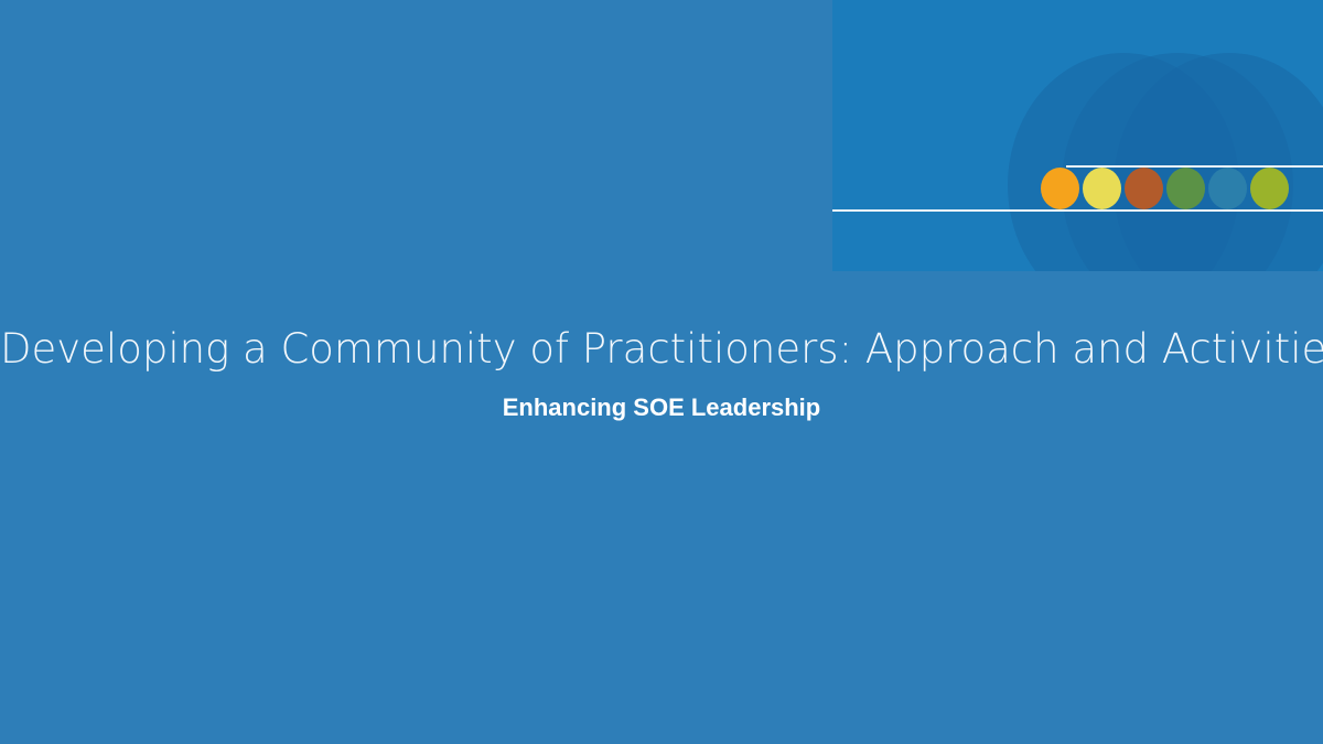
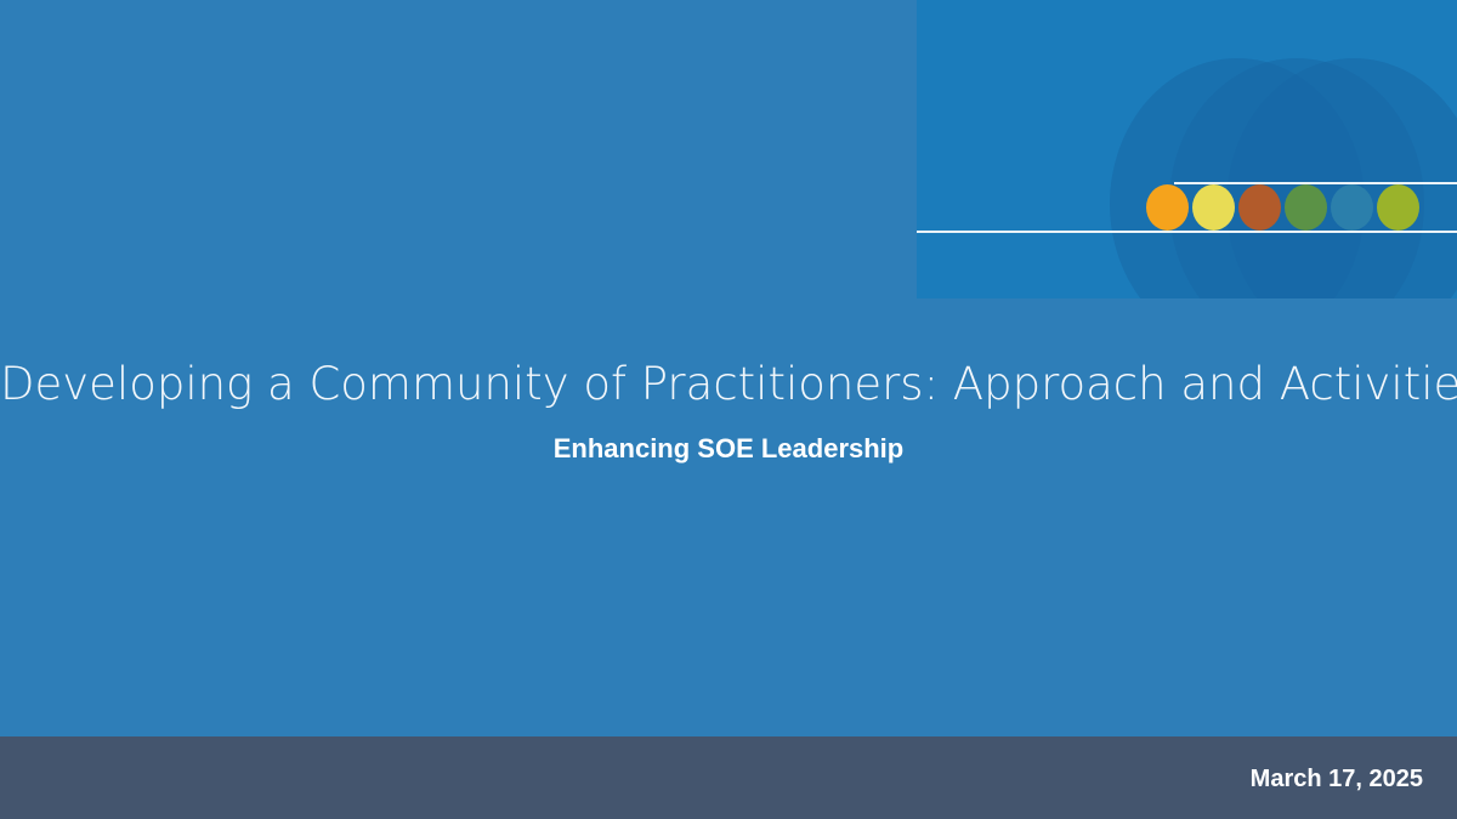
  Developing a Community of Practitioners: Approach and Activitie
  Enhancing SOE Leadership
+ March 17, 2025
